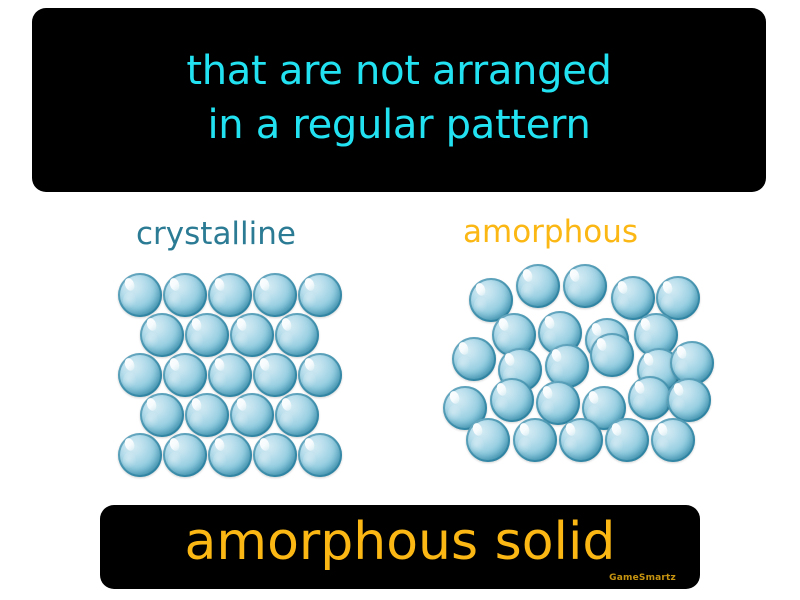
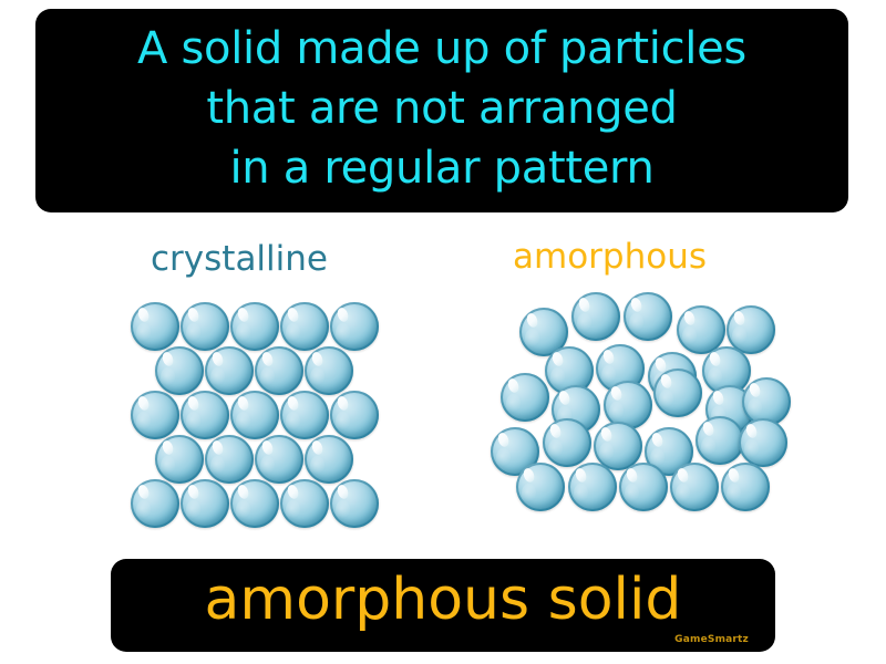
+ A solid made up of particles
  that are not arranged
  in a regular pattern
  crystalline
  amorphous
  amorphous solid
  GameSmartz
